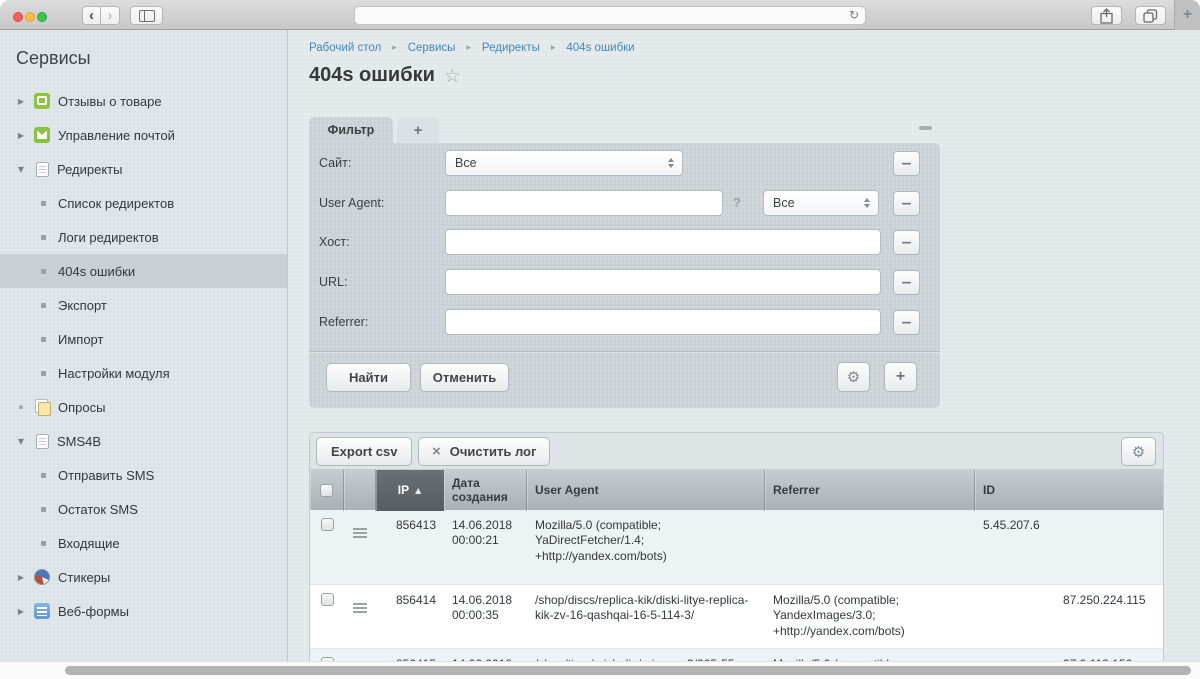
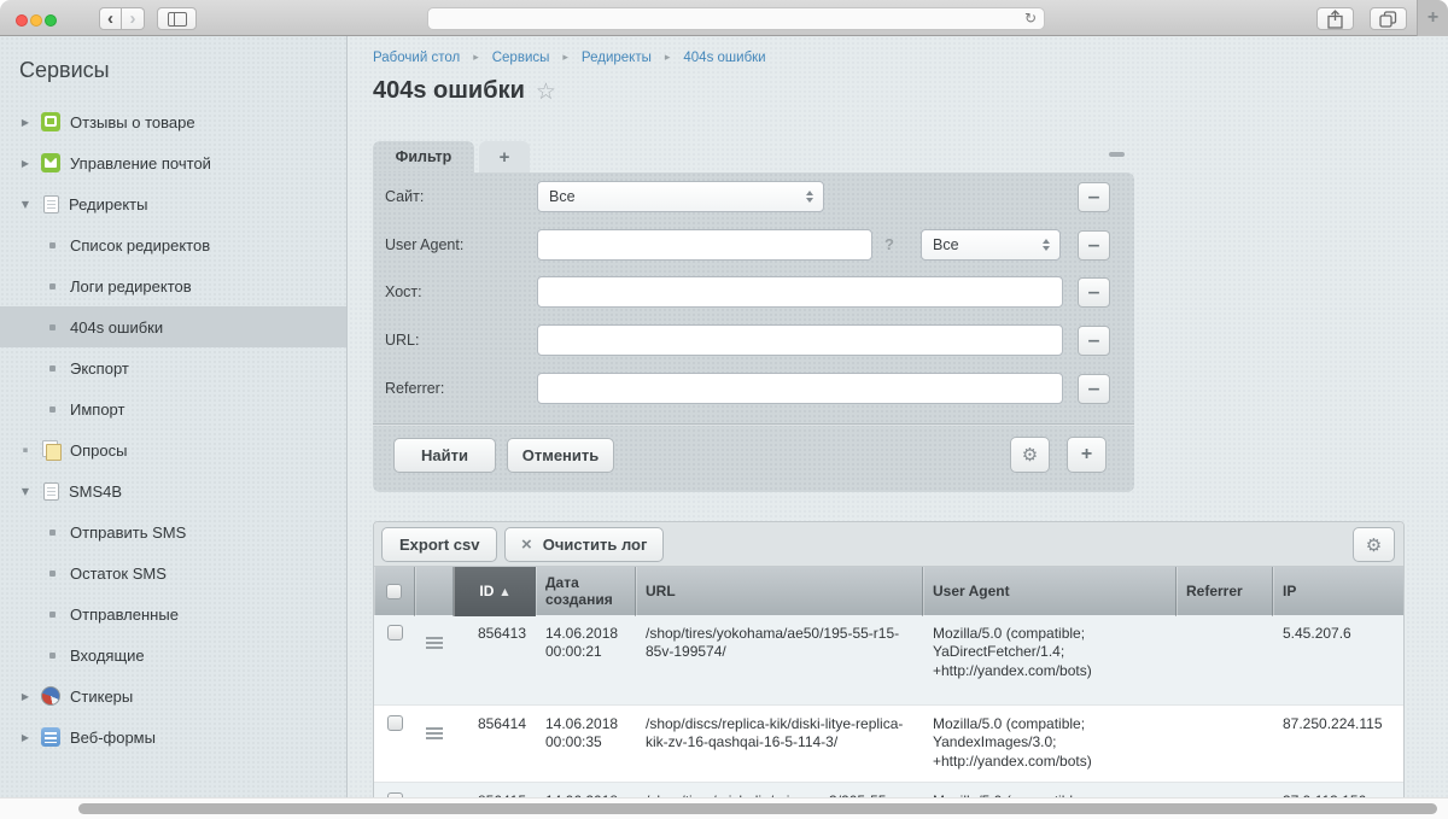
  ‹
  ›
  ↻
  +
  Сервисы
  ▶
  Отзывы о товаре
  ▶
  Управление почтой
  ▼
  Редиректы
  Список редиректов
  Логи редиректов
  404s ошибки
  Экспорт
  Импорт
- Настройки модуля
  ▪
  Опросы
  ▼
  SMS4B
  Отправить SMS
  Остаток SMS
+ Отправленные
  Входящие
  ▶
  Стикеры
  ▶
  Веб-формы
  Рабочий стол
  ▸
  Сервисы
  ▸
  Редиректы
  ▸
  404s ошибки
  404s ошибки
  ☆
  Фильтр
  +
  Сайт:
  Все
  −
  User Agent:
  ?
  Все
  −
  Хост:
  −
  URL:
  −
  Referrer:
  −
  Найти
  Отменить
  ⚙
  +
  Export csv
  ×
  Очистить лог
  ⚙
- IP
+ ID
  ▲
  Дата создания
+ URL
  User Agent
  Referrer
- ID
+ IP
  856413
  14.06.2018
  00:00:21
+ /shop/tires/yokohama/ae50/195-55-r15-85v-199574/
  Mozilla/5.0 (compatible; YaDirectFetcher/1.4; +http://yandex.com/bots)
  5.45.207.6
  856414
  14.06.2018
  00:00:35
  /shop/discs/replica-kik/diski-litye-replica-kik-zv-16-qashqai-16-5-114-3/
  Mozilla/5.0 (compatible; YandexImages/3.0; +http://yandex.com/bots)
  87.250.224.115
